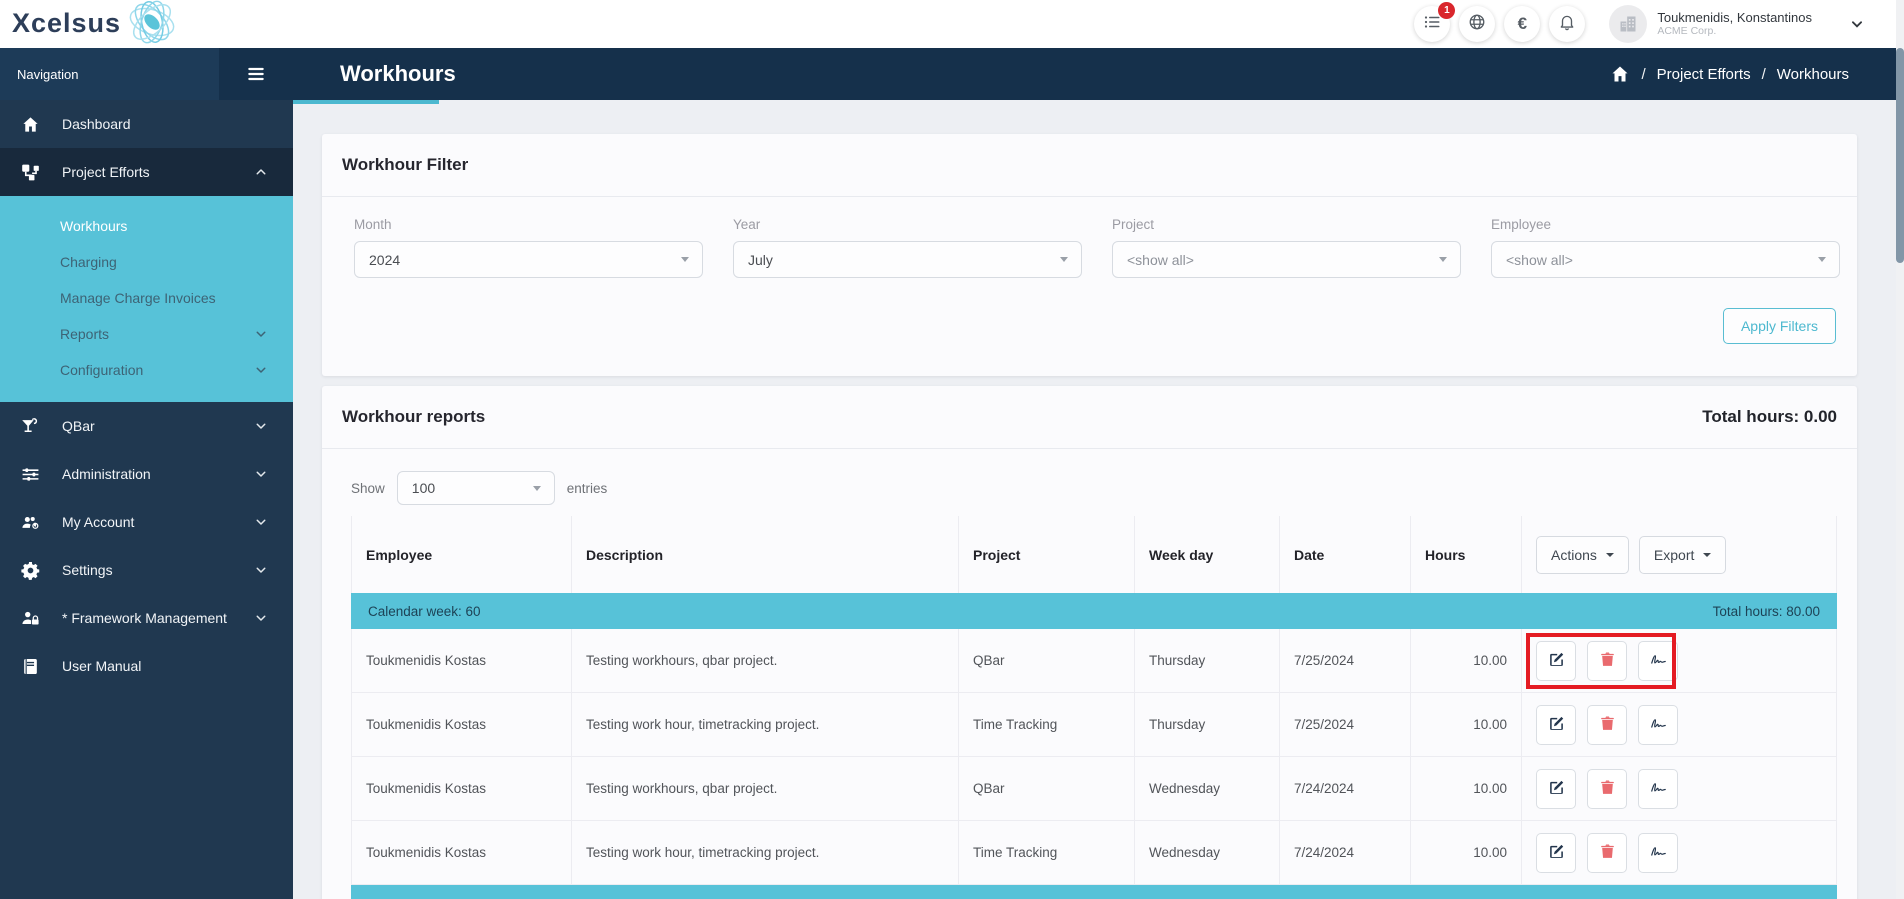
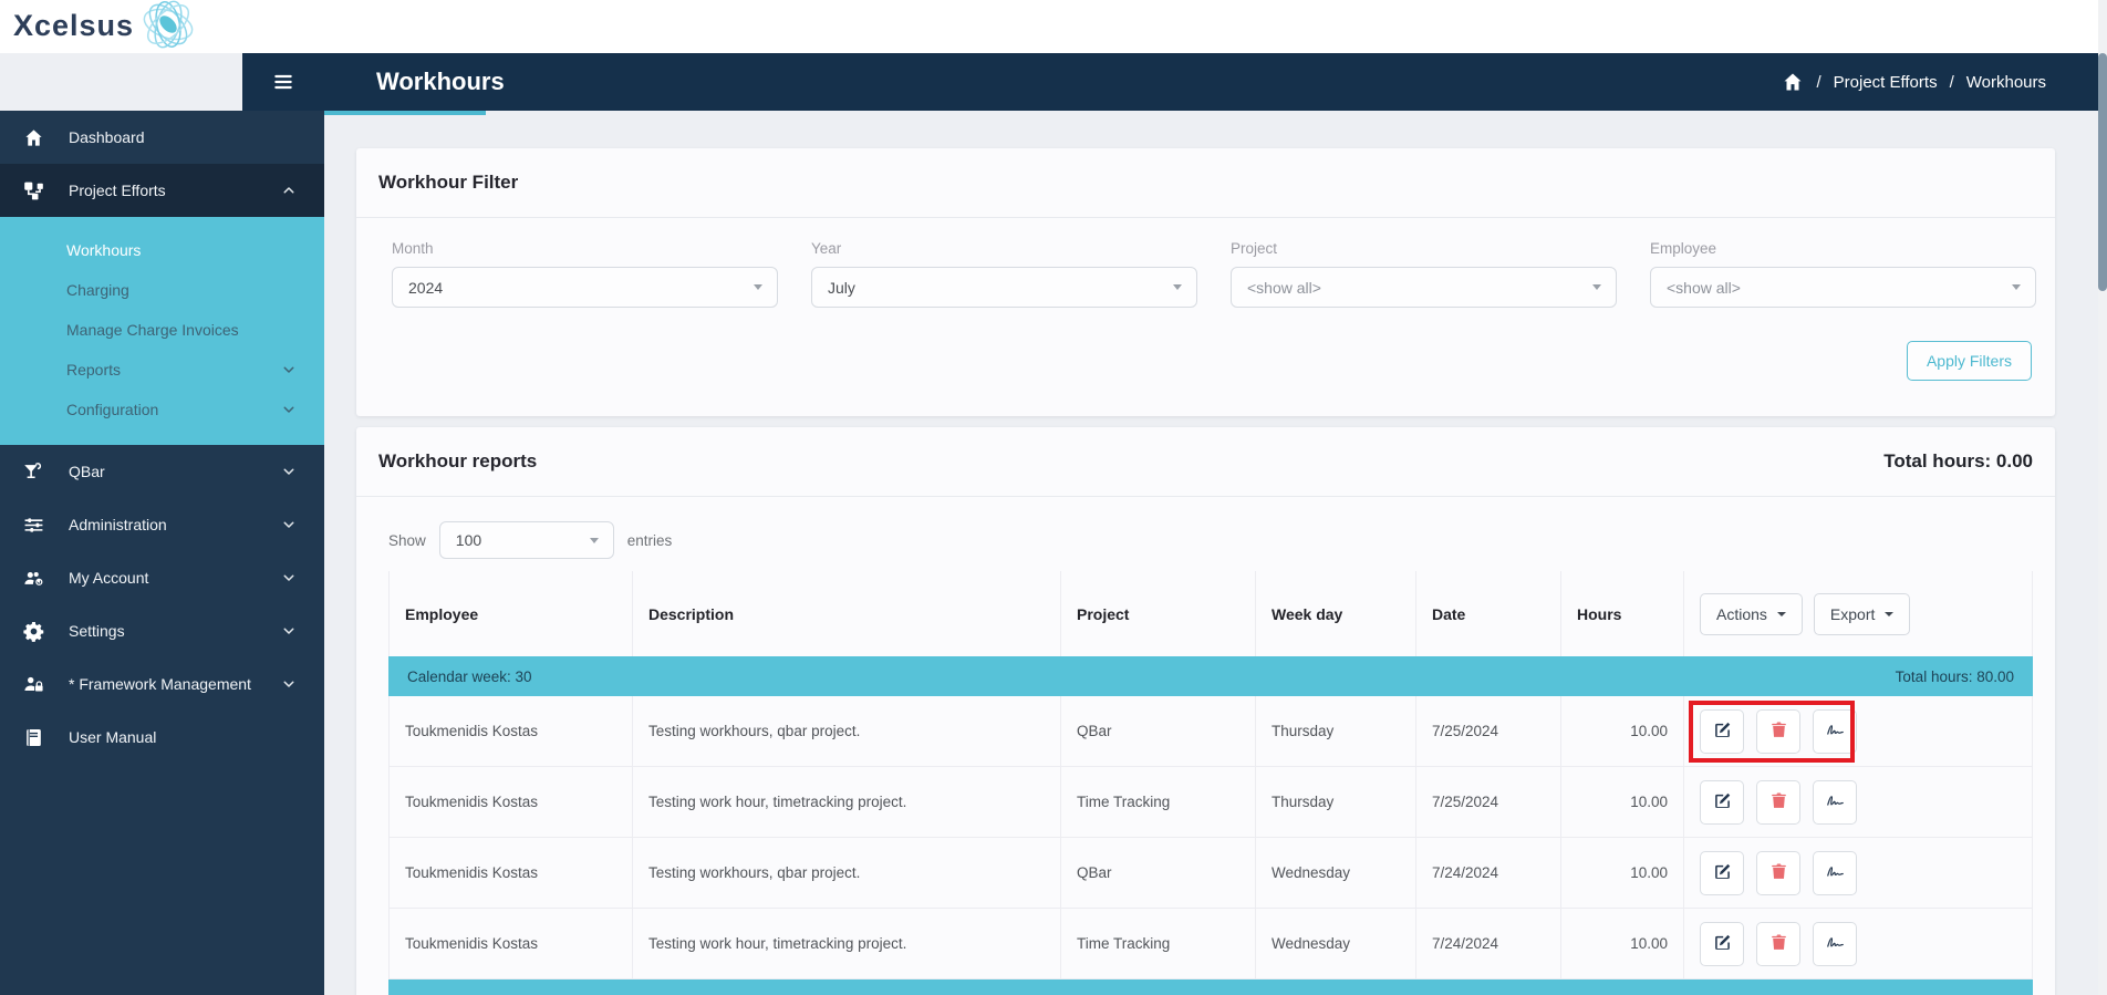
  Xcelsus
- 1
- €
- Toukmenidis, Konstantinos
- ACME Corp.
- Navigation
  Workhours
  /
  Project Efforts
  /
  Workhours
  Dashboard
  Project Efforts
  Workhours
  Charging
  Manage Charge Invoices
  Reports
  Configuration
  QBar
  Administration
  My Account
  Settings
  * Framework Management
  User Manual
  Workhour Filter
  Month
  2024
  Year
  July
  Project
  <show all>
  Employee
  <show all>
  Apply Filters
  Workhour reports
  Total hours: 0.00
  Show
  100
  entries
  Employee
  Description
  Project
  Week day
  Date
  Hours
  Actions
  Export
- Calendar week: 60
+ Calendar week: 30
  Total hours: 80.00
  Toukmenidis Kostas
  Testing workhours, qbar project.
  QBar
  Thursday
  7/25/2024
  10.00
  Toukmenidis Kostas
  Testing work hour, timetracking project.
  Time Tracking
  Thursday
  7/25/2024
  10.00
  Toukmenidis Kostas
  Testing workhours, qbar project.
  QBar
  Wednesday
  7/24/2024
  10.00
  Toukmenidis Kostas
  Testing work hour, timetracking project.
  Time Tracking
  Wednesday
  7/24/2024
  10.00
